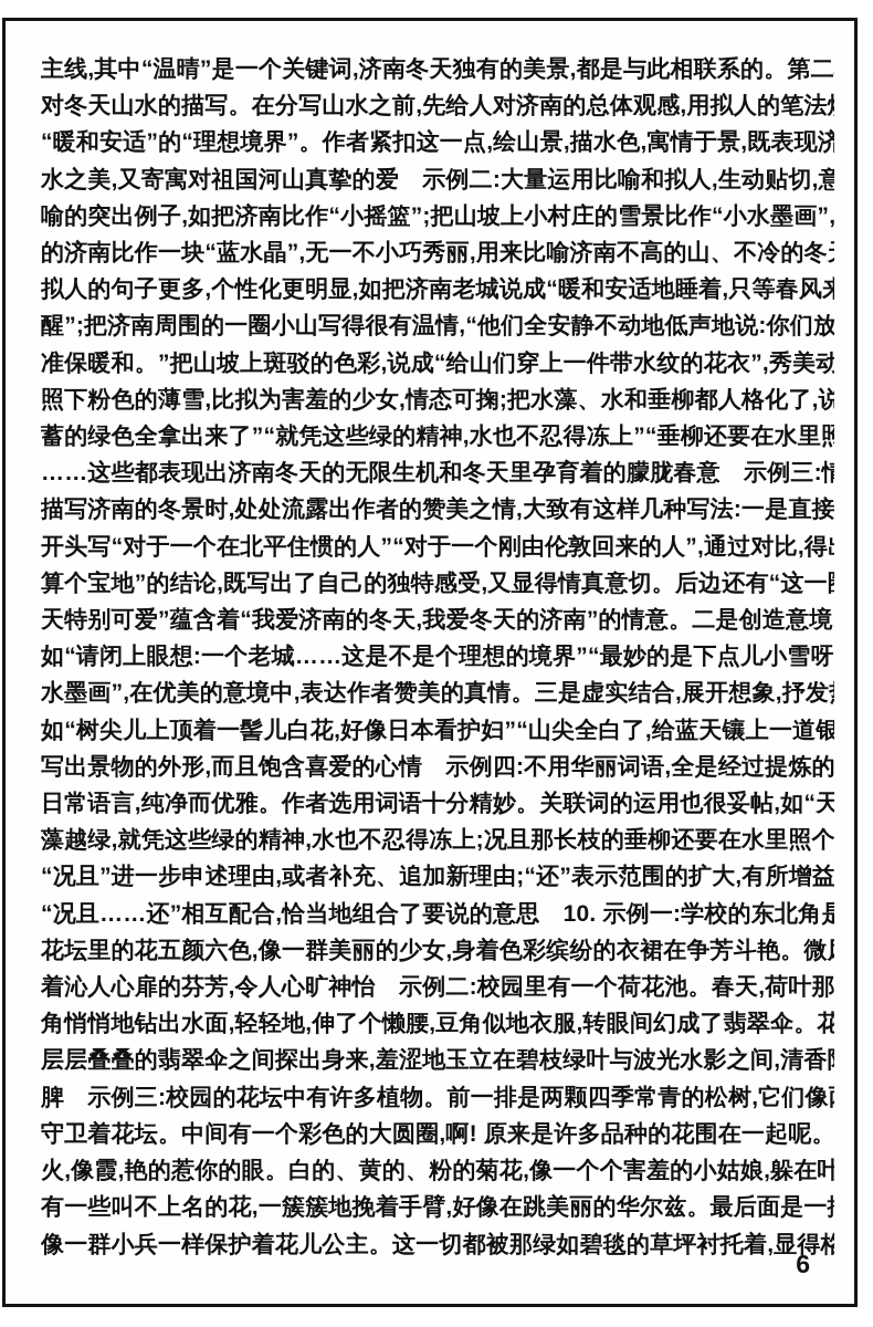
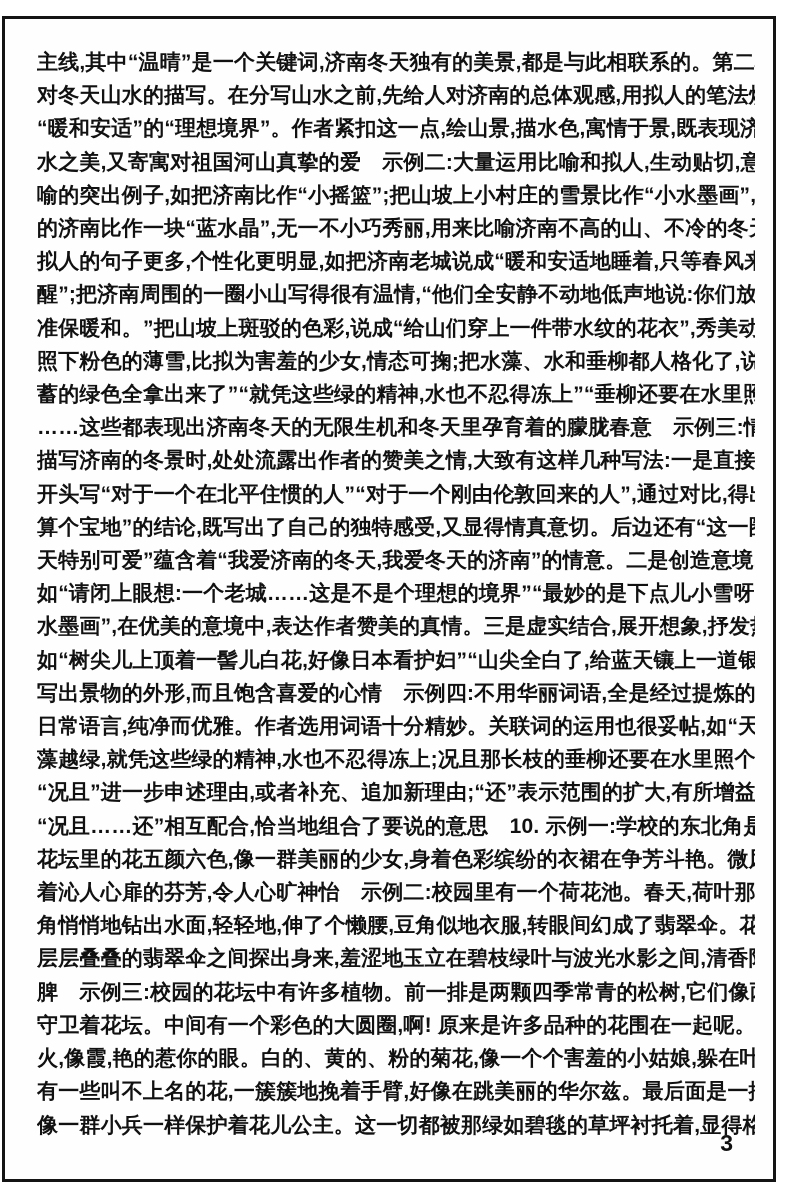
  主线,其中“温晴”是一个关键词,济南冬天独有的美景,都是与此相联系的。第二
  对冬天山水的描写。在分写山水之前,先给人对济南的总体观感,用拟人的笔法
  “暖和安适”的“理想境界”。作者紧扣这一点,绘山景,描水色,寓情于景,既表现济
  水之美,又寄寓对祖国河山真挚的爱 示例二:大量运用比喻和拟人,生动贴切,意
  喻的突出例子,如把济南比作“小摇篮”;把山坡上小村庄的雪景比作“小水墨画”,
  的济南比作一块“蓝水晶”,无一不小巧秀丽,用来比喻济南不高的山、不冷的冬
  拟人的句子更多,个性化更明显,如把济南老城说成“暖和安适地睡着,只等春风来
  醒”;把济南周围的一圈小山写得很有温情,“他们全安静不动地低声地说:你们放
  准保暖和。”把山坡上斑驳的色彩,说成“给山们穿上一件带水纹的花衣”,秀美动
  照下粉色的薄雪,比拟为害羞的少女,情态可掬;把水藻、水和垂柳都人格化了,说
  蓄的绿色全拿出来了”“就凭这些绿的精神,水也不忍得冻上”“垂柳还要在水里照
  ……这些都表现出济南冬天的无限生机和冬天里孕育着的朦胧春意 示例三:情
  描写济南的冬景时,处处流露出作者的赞美之情,大致有这样几种写法:一是直接
  开头写“对于一个在北平住惯的人”“对于一个刚由伦敦回来的人”,通过对比,得
  算个宝地”的结论,既写出了自己的独特感受,又显得情真意切。后边还有“这一
  天特别可爱”蕴含着“我爱济南的冬天,我爱冬天的济南”的情意。二是创造意境
  如“请闭上眼想:一个老城……这是不是个理想的境界”“最妙的是下点儿小雪呀
  水墨画”,在优美的意境中,表达作者赞美的真情。三是虚实结合,展开想象,抒发
  如“树尖儿上顶着一髻儿白花,好像日本看护妇”“山尖全白了,给蓝天镶上一道银
  写出景物的外形,而且饱含喜爱的心情 示例四:不用华丽词语,全是经过提炼的
  日常语言,纯净而优雅。作者选用词语十分精妙。关联词的运用也很妥帖,如“天
  藻越绿,就凭这些绿的精神,水也不忍得冻上;况且那长枝的垂柳还要在水里照个
  “况且”进一步申述理由,或者补充、追加新理由;“还”表示范围的扩大,有所增益
  “况且……还”相互配合,恰当地组合了要说的意思 10. 示例一:学校的东北角是
  花坛里的花五颜六色,像一群美丽的少女,身着色彩缤纷的衣裙在争芳斗艳。微
  着沁人心扉的芬芳,令人心旷神怡 示例二:校园里有一个荷花池。春天,荷叶那
  角悄悄地钻出水面,轻轻地,伸了个懒腰,豆角似地衣服,转眼间幻成了翡翠伞。花
  层层叠叠的翡翠伞之间探出身来,羞涩地玉立在碧枝绿叶与波光水影之间,清香
  脾 示例三:校园的花坛中有许多植物。前一排是两颗四季常青的松树,它们像
  守卫着花坛。中间有一个彩色的大圆圈,啊! 原来是许多品种的花围在一起呢。
  火,像霞,艳的惹你的眼。白的、黄的、粉的菊花,像一个个害羞的小姑娘,躲在叶
  有一些叫不上名的花,一簇簇地挽着手臂,好像在跳美丽的华尔兹。最后面是一
  像一群小兵一样保护着花儿公主。这一切都被那绿如碧毯的草坪衬托着,显得格
- 6
+ 3
